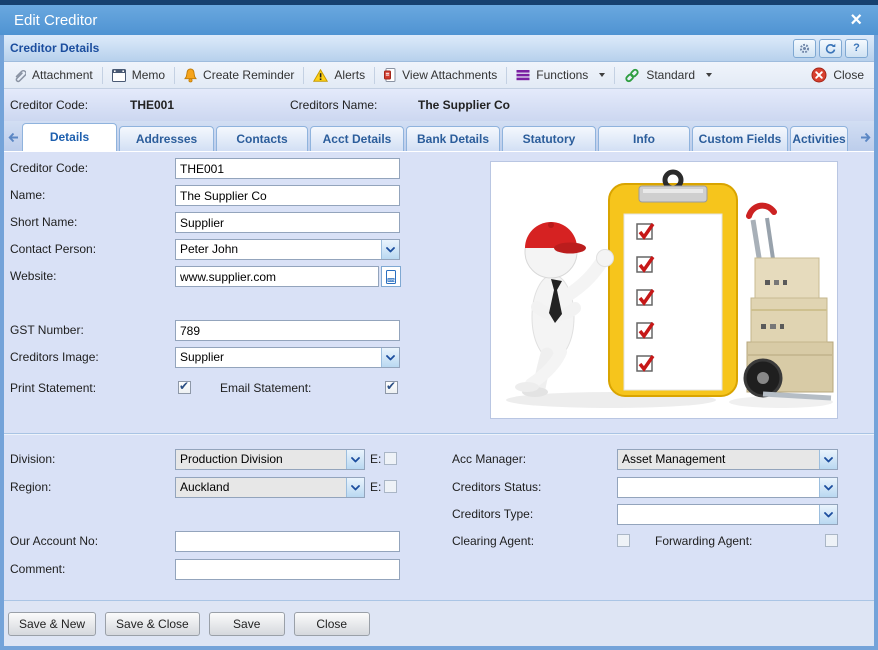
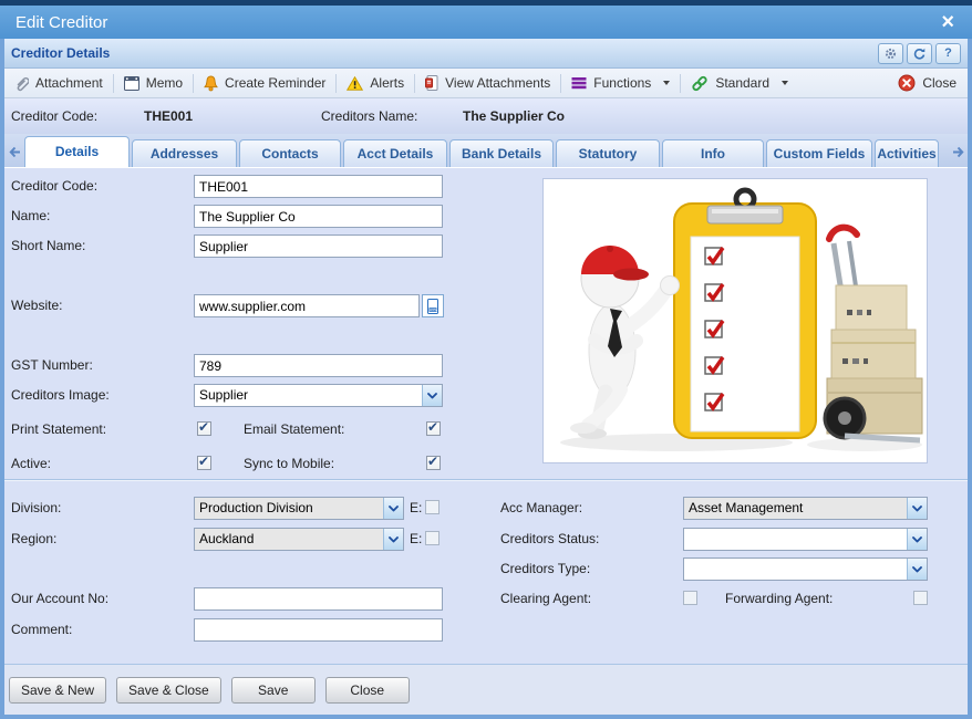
  Edit Creditor
  ×
  Creditor Details
  ?
  Attachment
  Memo
  Create Reminder
  Alerts
  View Attachments
  Functions
  Standard
  Close
  Creditor Code:
  THE001
  Creditors Name:
  The Supplier Co
  Details
  Addresses
  Contacts
  Acct Details
  Bank Details
  Statutory
  Info
  Custom Fields
  Activities
  Creditor Code:
  THE001
  Name:
  The Supplier Co
  Short Name:
  Supplier
- Contact Person:
- Peter John
  Website:
  www.supplier.com
  GST Number:
  789
  Creditors Image:
  Supplier
  Print Statement:
  Email Statement:
+ Active:
+ Sync to Mobile:
  Division:
  Production Division
  E:
  Acc Manager:
  Asset Management
  Region:
  Auckland
  E:
  Creditors Status:
  Creditors Type:
  Our Account No:
  Clearing Agent:
  Forwarding Agent:
  Comment:
  Save & New
  Save & Close
  Save
  Close
